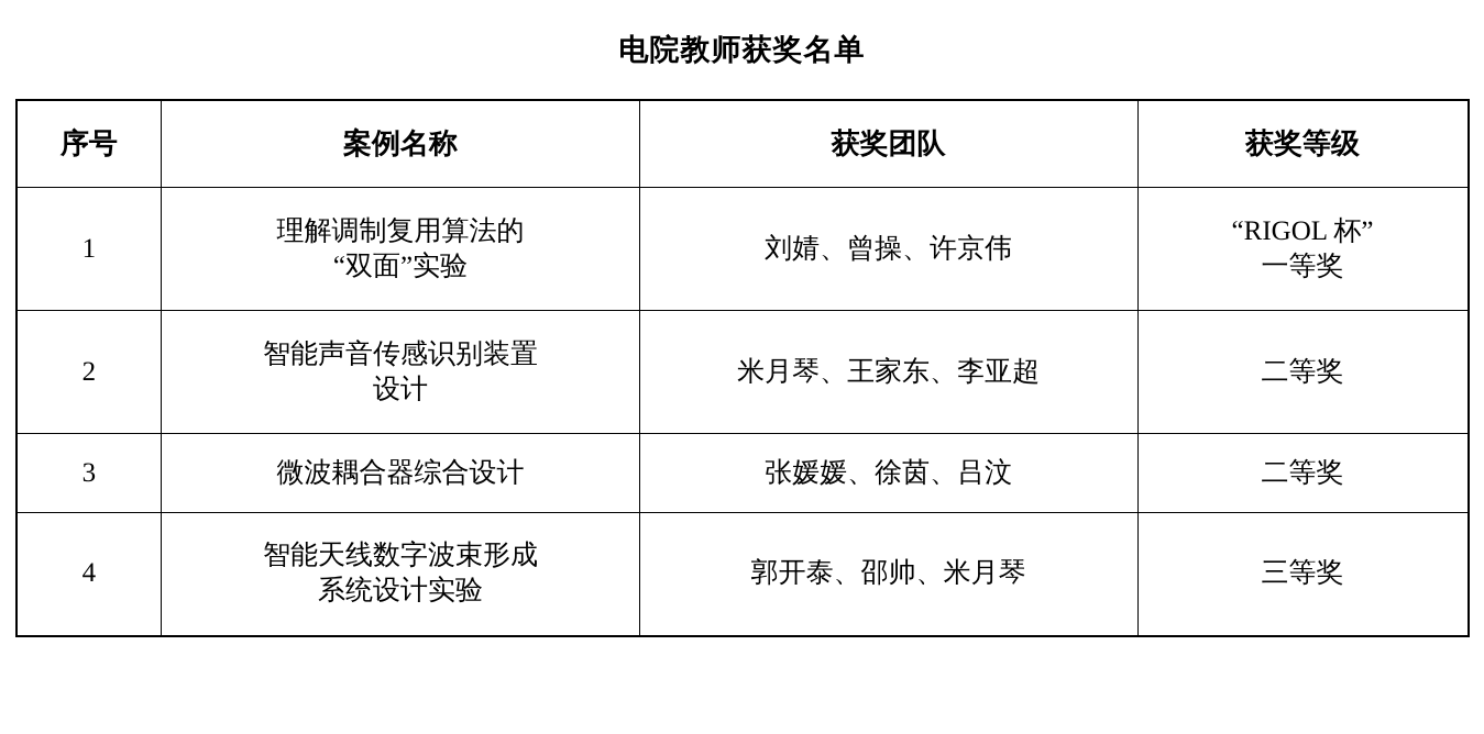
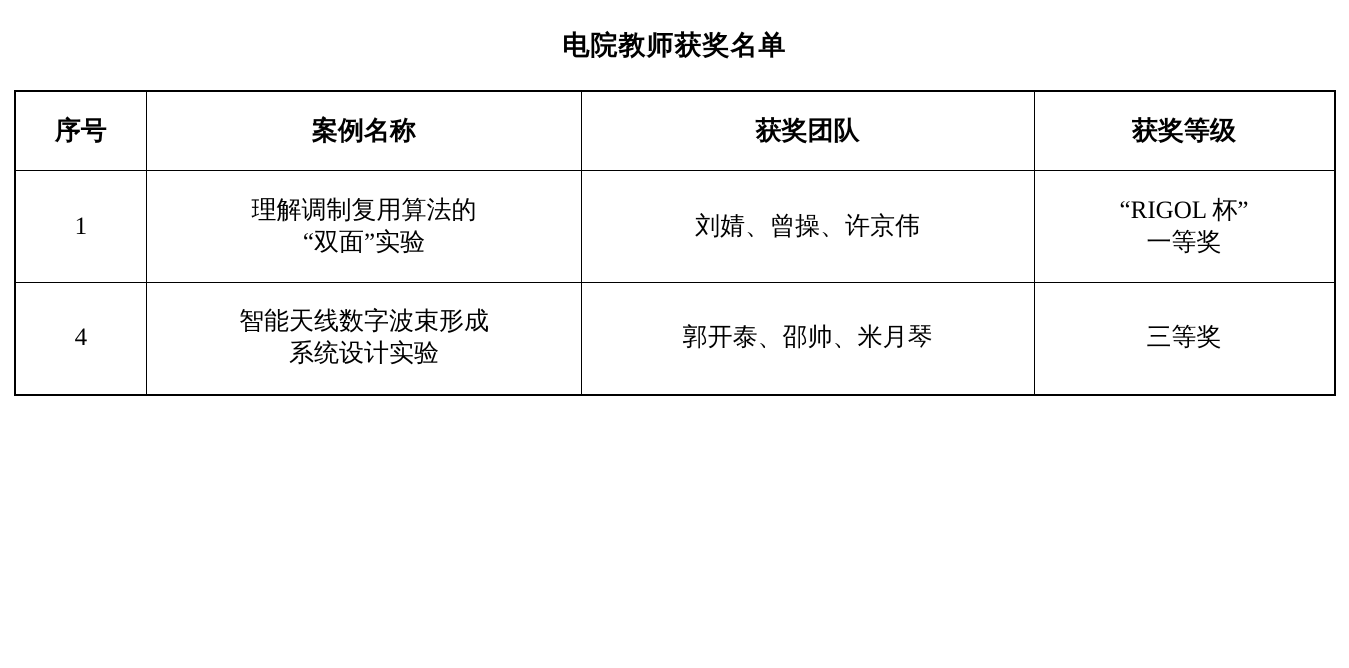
  电院教师获奖名单
  序号	案例名称	获奖团队	获奖等级
  1	理解调制复用算法的 “双面”实验	刘婧、曾操、许京伟	“RIGOL 杯” 一等奖
- 2	智能声音传感识别装置 设计	米月琴、王家东、李亚超	二等奖
- 3	微波耦合器综合设计	张媛媛、徐茵、吕汶	二等奖
  4	智能天线数字波束形成 系统设计实验	郭开泰、邵帅、米月琴	三等奖
